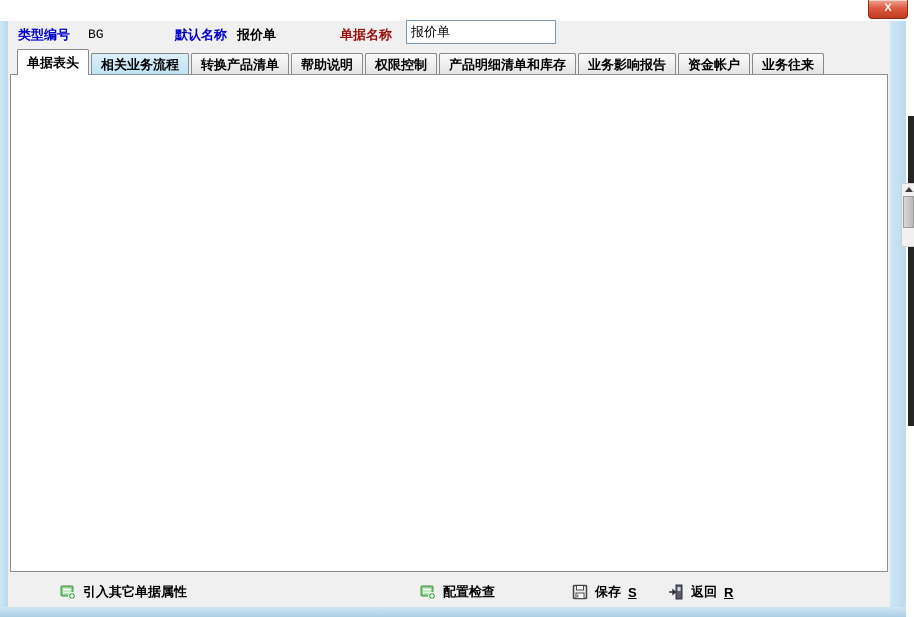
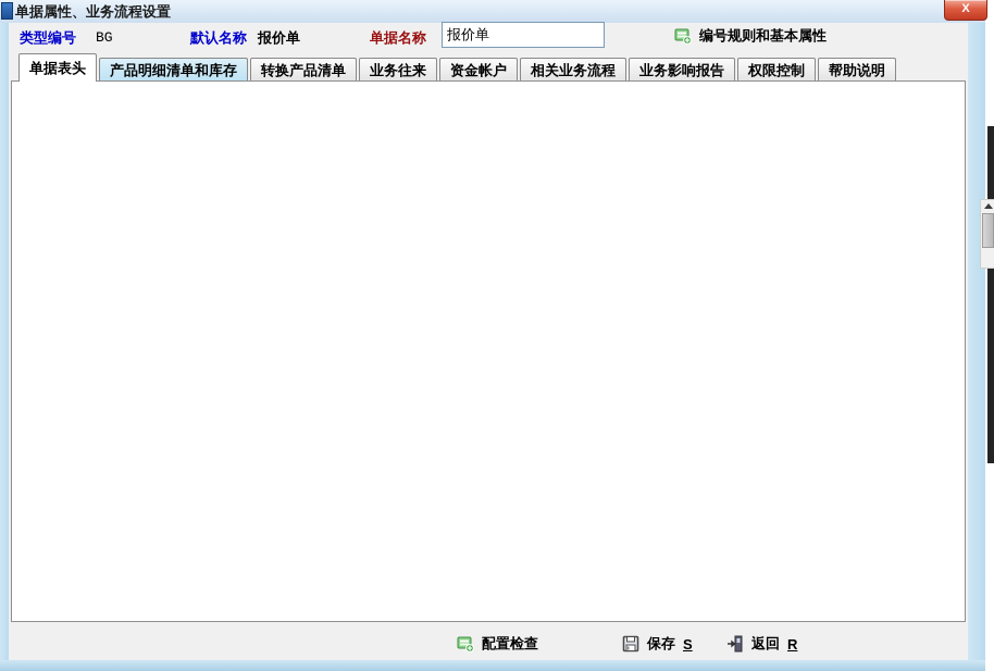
+ 单据属性、业务流程设置
  X
  类型编号
  BG
  默认名称
  报价单
  单据名称
  报价单
+ 编号规则和基本属性
  单据表头
- 相关业务流程
+ 产品明细清单和库存
  转换产品清单
- 帮助说明
+ 业务往来
- 权限控制
+ 资金帐户
- 产品明细清单和库存
+ 相关业务流程
  业务影响报告
- 资金帐户
+ 权限控制
- 业务往来
+ 帮助说明
- 引入其它单据属性
  配置检查
  保存
  S
  返回
  R
